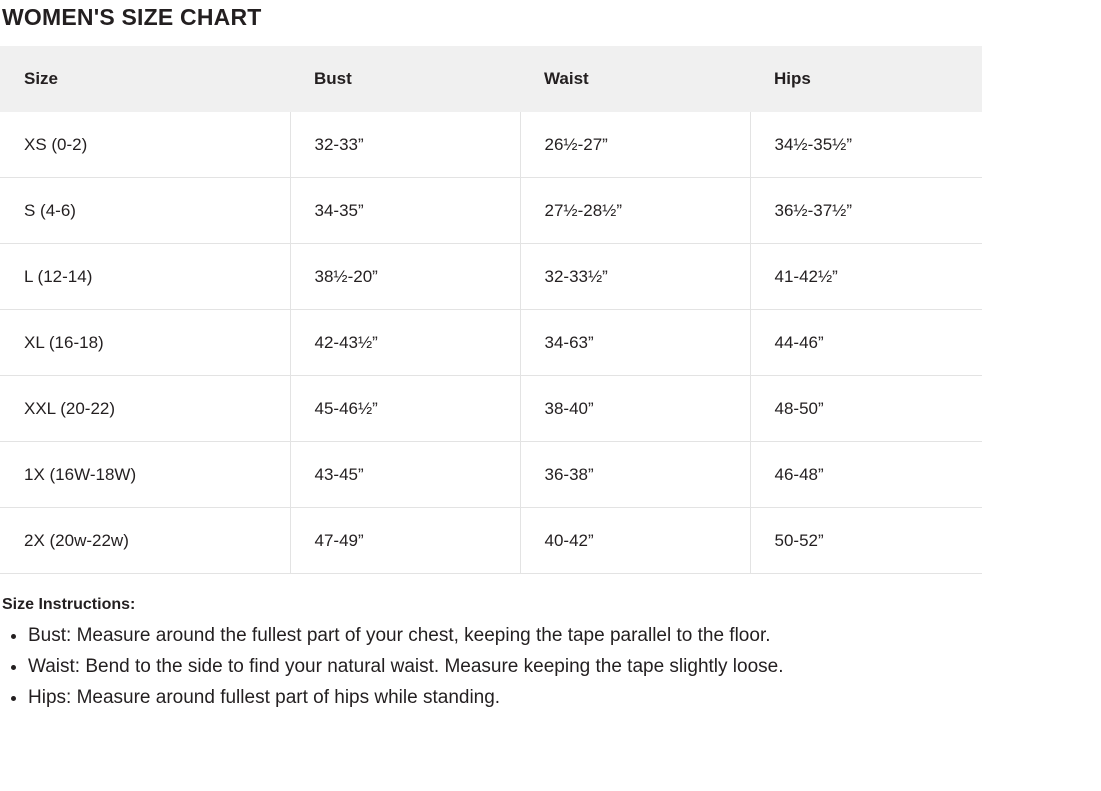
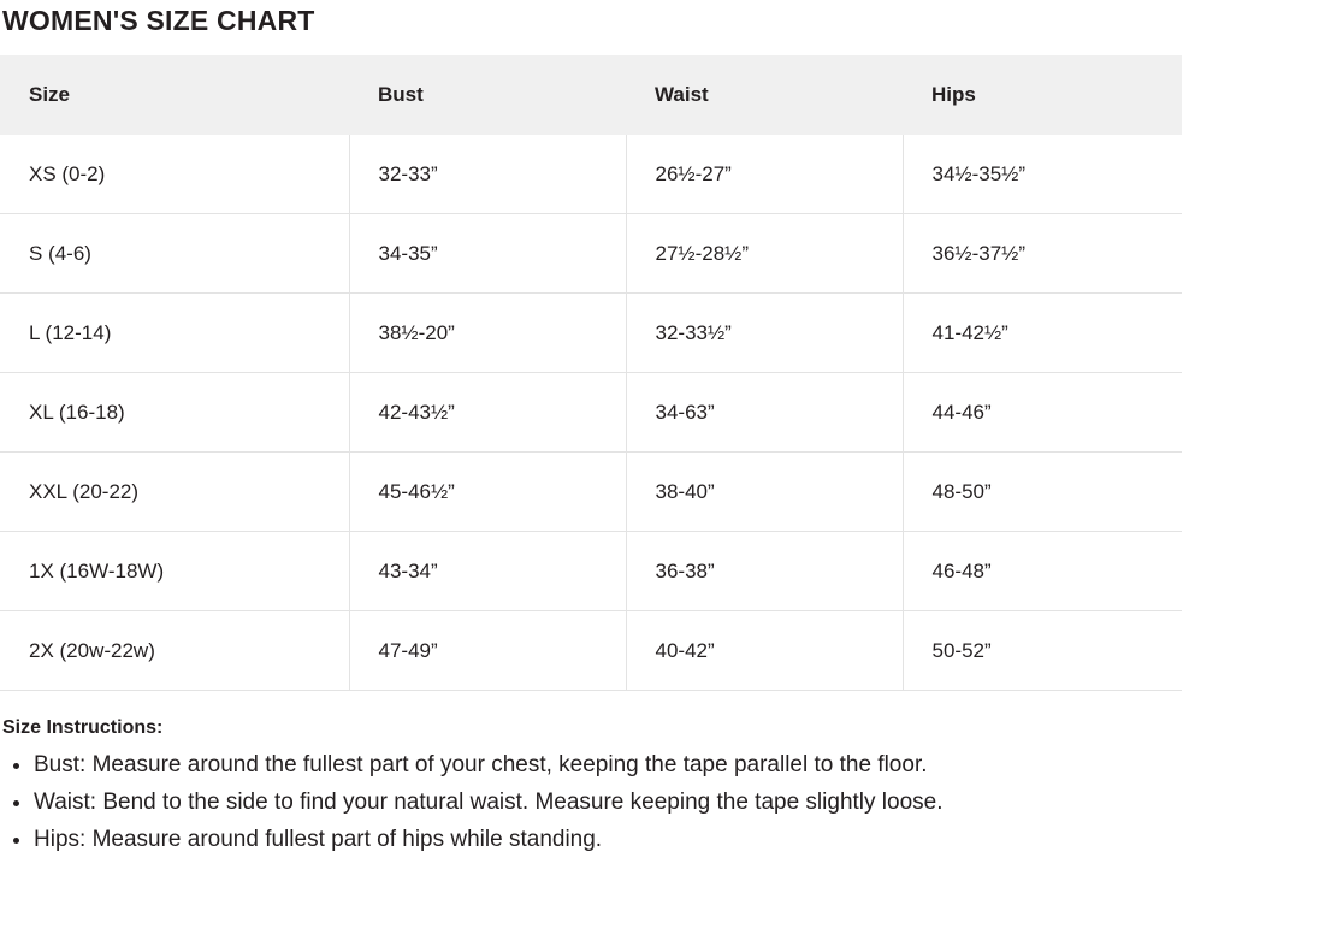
  WOMEN'S SIZE CHART
  Size	Bust	Waist	Hips
  XS (0-2)	32-33”	26½-27”	34½-35½”
  S (4-6)	34-35”	27½-28½”	36½-37½”
  L (12-14)	38½-20”	32-33½”	41-42½”
  XL (16-18)	42-43½”	34-63”	44-46”
  XXL (20-22)	45-46½”	38-40”	48-50”
- 1X (16W-18W)	43-45”	36-38”	46-48”
+ 1X (16W-18W)	43-34”	36-38”	46-48”
  2X (20w-22w)	47-49”	40-42”	50-52”
  Size Instructions:
  Bust: Measure around the fullest part of your chest, keeping the tape parallel to the floor.
  Waist: Bend to the side to find your natural waist. Measure keeping the tape slightly loose.
  Hips: Measure around fullest part of hips while standing.
